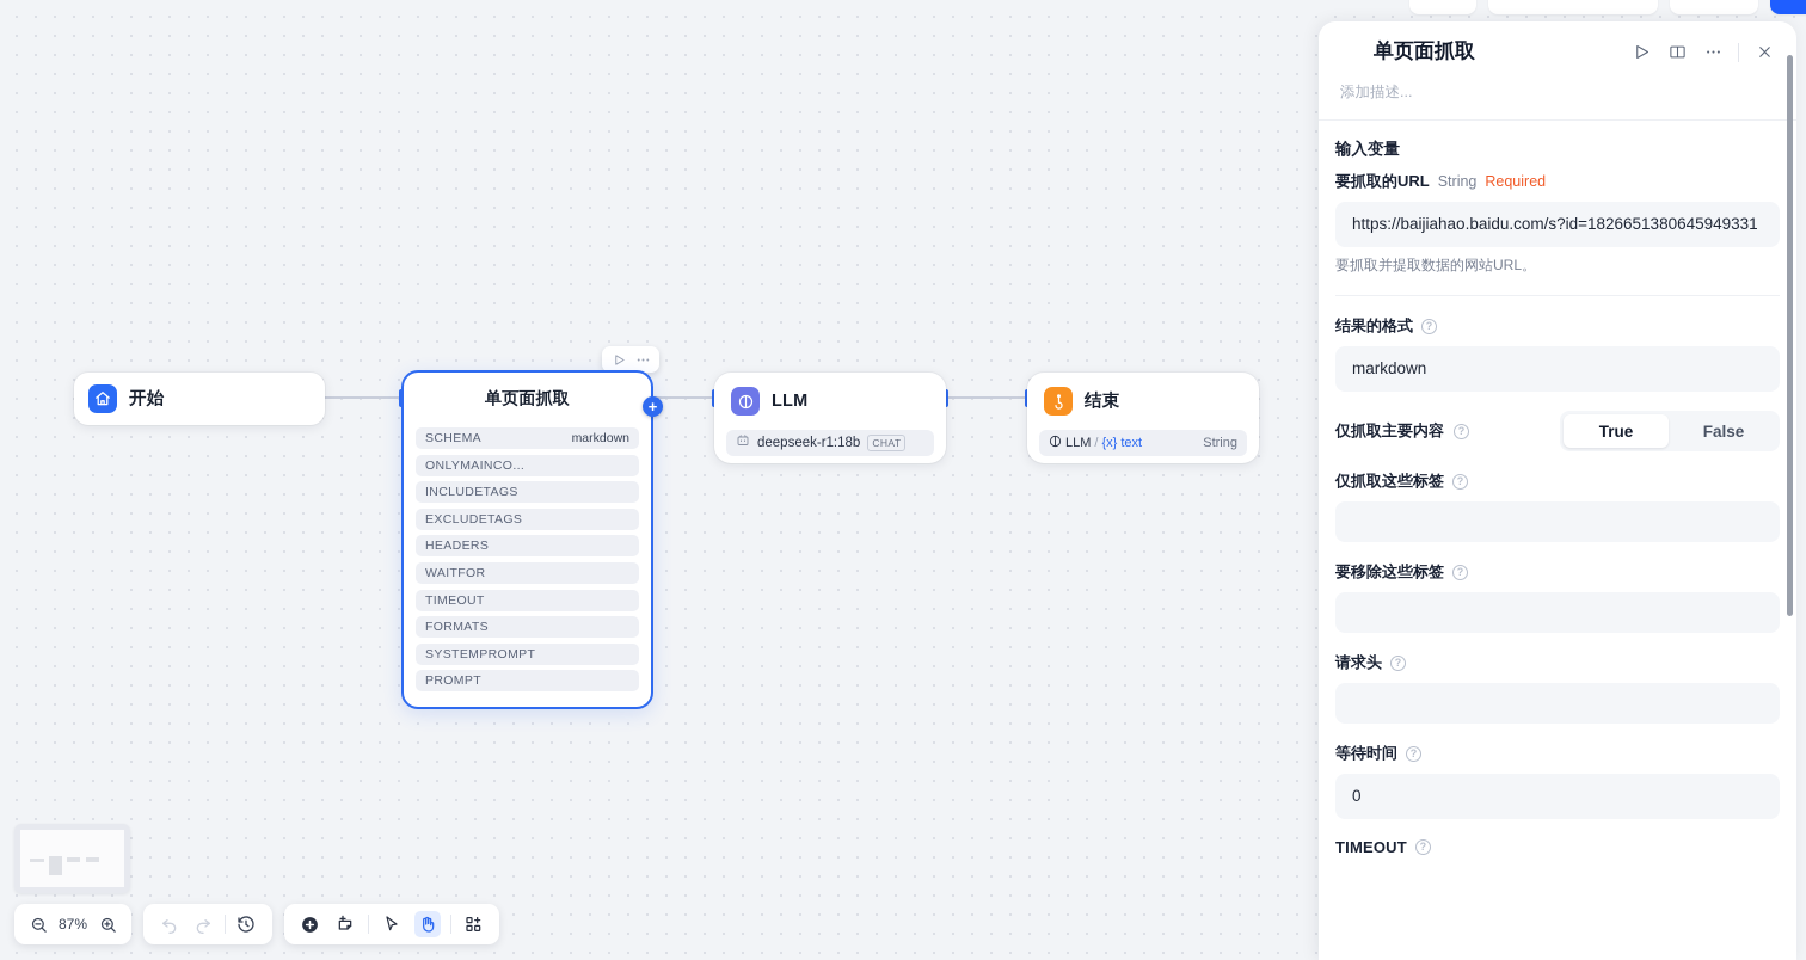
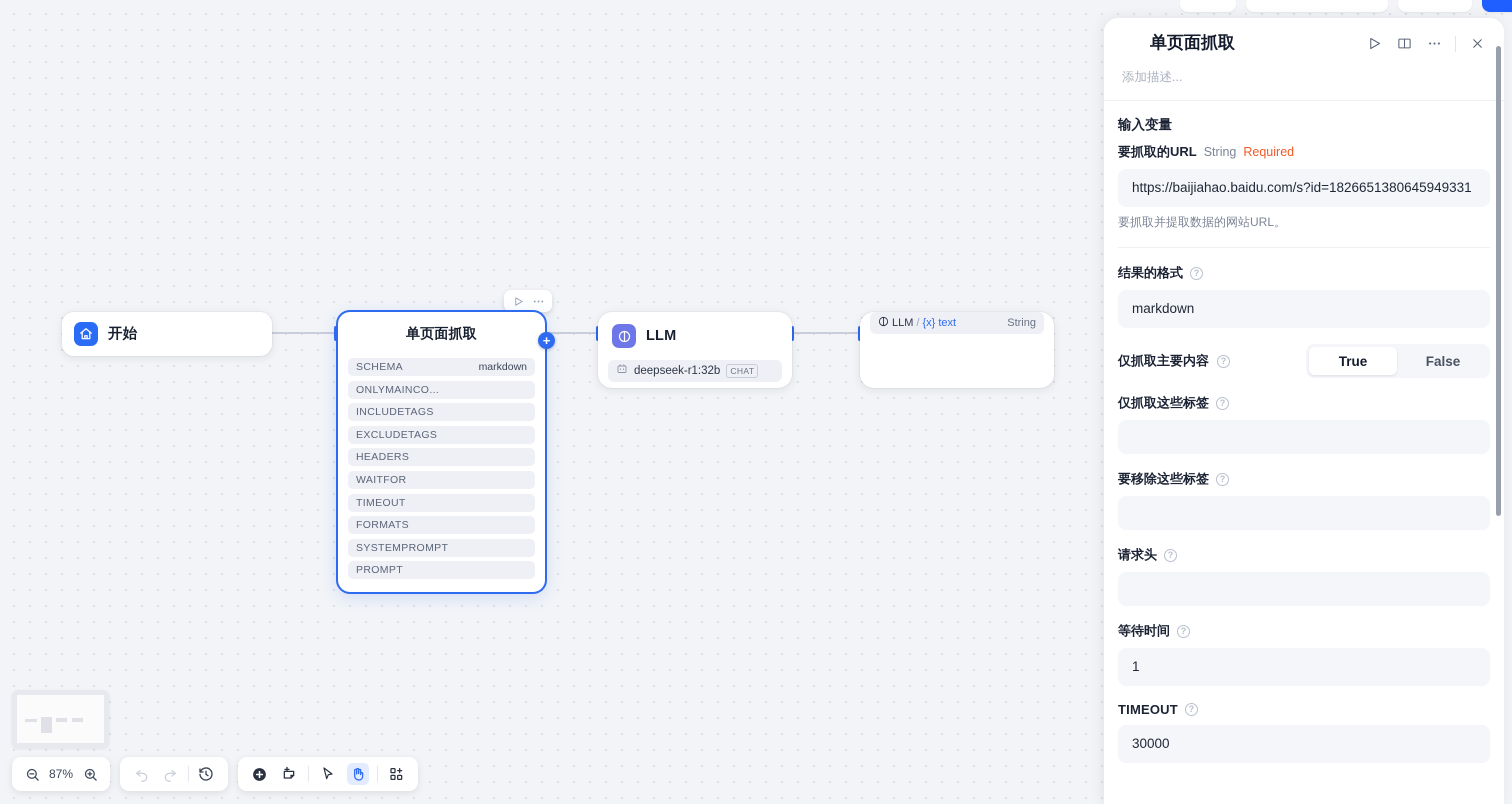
  开始
  +
  单页面抓取
  SCHEMA
  markdown
  ONLYMAINCO...
  INCLUDETAGS
  EXCLUDETAGS
  HEADERS
  WAITFOR
  TIMEOUT
  FORMATS
  SYSTEMPROMPT
  PROMPT
  LLM
- deepseek-r1:18b
+ deepseek-r1:32b
  CHAT
- 结束
  LLM
  /
  {x} text
  String
  87%
  单页面抓取
  添加描述...
  输入变量
  要抓取的URL
  String
  Required
  https://baijiahao.baidu.com/s?id=1826651380645949331
  要抓取并提取数据的网站URL。
  结果的格式
  ?
  markdown
  仅抓取主要内容
  ?
  True
  False
  仅抓取这些标签
  ?
  要移除这些标签
  ?
  请求头
  ?
  等待时间
  ?
- 0
+ 1
  TIMEOUT
  ?
+ 30000
